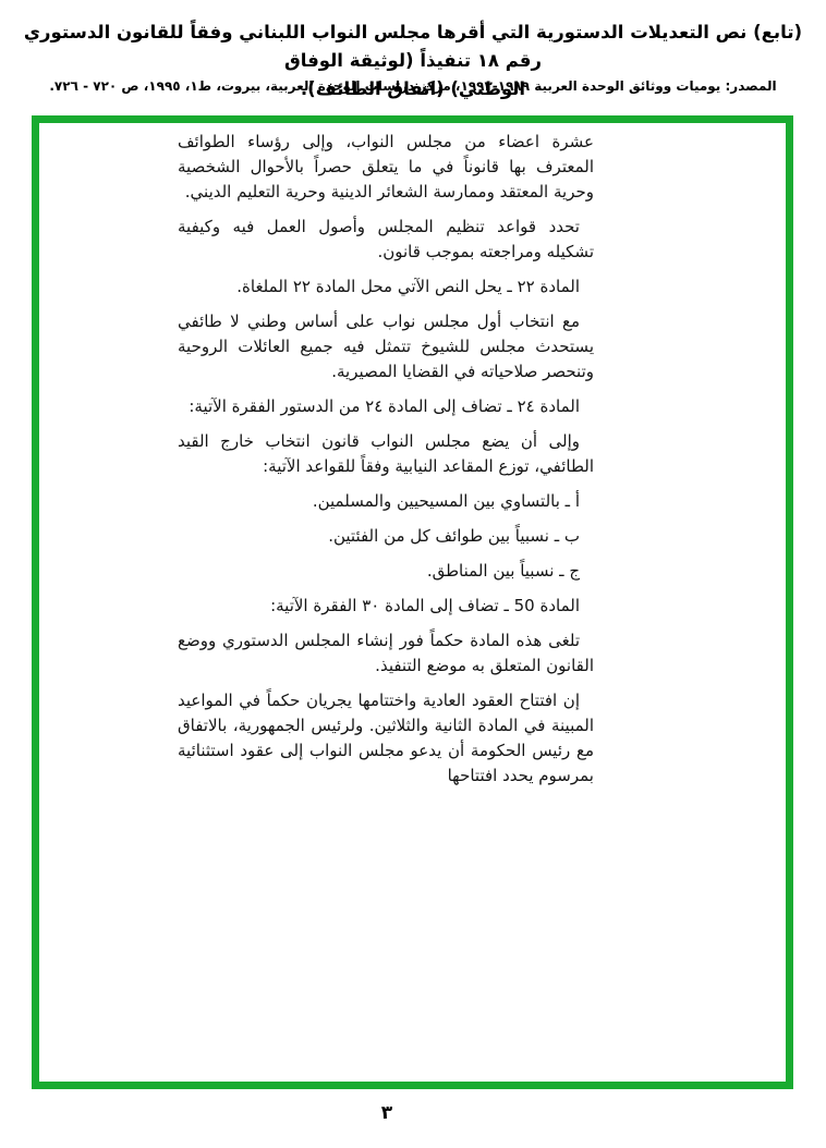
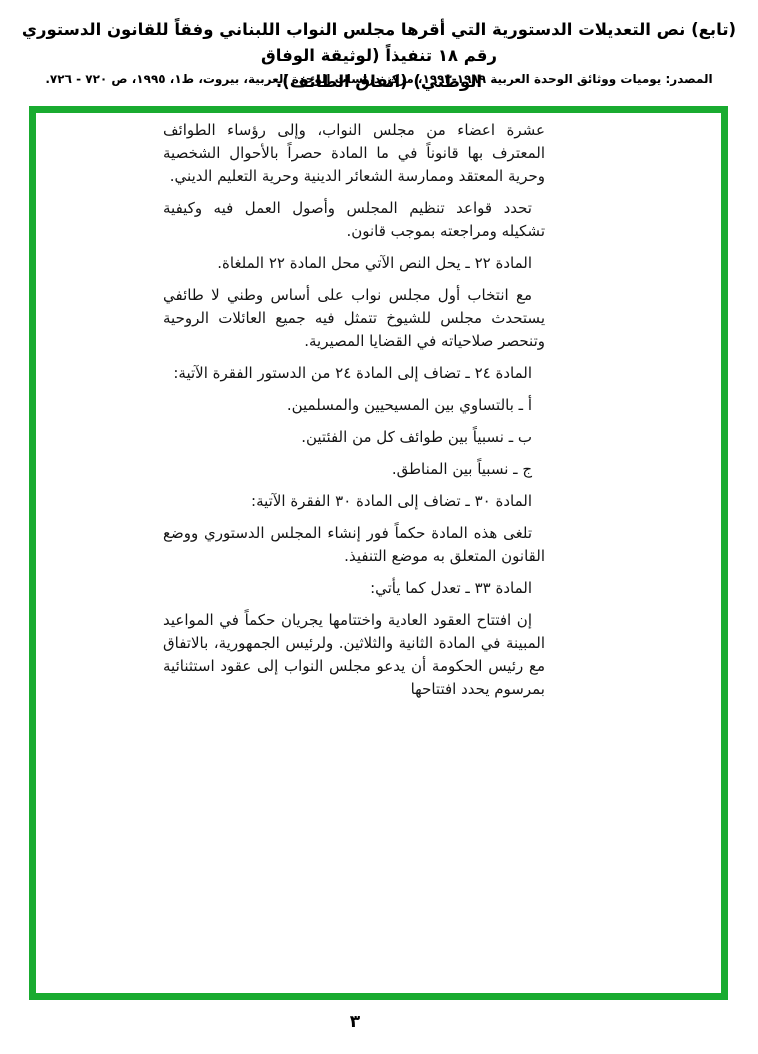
  (تابع) نص التعديلات الدستورية التي أقرها مجلس النواب اللبناني وفقاً للقانون الدستوري رقم ١٨ تنفيذاً (لوثيقة الوفاق
  الوطني) (اتفاق الطائف).
  المصدر: يوميات ووثائق الوحدة العربية ١٩٨٩-١٩٩٣، مركز دراسات الوحدة العربية، بيروت، ط١، ١٩٩٥، ص ٧٢٠ - ٧٢٦.
- عشرة اعضاء من مجلس النواب، وإلى رؤساء الطوائف المعترف بها قانوناً في ما يتعلق حصراً بالأحوال الشخصية وحرية المعتقد وممارسة الشعائر الدينية وحرية التعليم الديني.
+ عشرة اعضاء من مجلس النواب، وإلى رؤساء الطوائف المعترف بها قانوناً في ما المادة حصراً بالأحوال الشخصية وحرية المعتقد وممارسة الشعائر الدينية وحرية التعليم الديني.
  تحدد قواعد تنظيم المجلس وأصول العمل فيه وكيفية تشكيله ومراجعته بموجب قانون.
  المادة ٢٢ ـ يحل النص الآتي محل المادة ٢٢ الملغاة.
  مع انتخاب أول مجلس نواب على أساس وطني لا طائفي يستحدث مجلس للشيوخ تتمثل فيه جميع العائلات الروحية وتنحصر صلاحياته في القضايا المصيرية.
  المادة ٢٤ ـ تضاف إلى المادة ٢٤ من الدستور الفقرة الآتية:
- وإلى أن يضع مجلس النواب قانون انتخاب خارج القيد الطائفي، توزع المقاعد النيابية وفقاً للقواعد الآتية:
  أ ـ بالتساوي بين المسيحيين والمسلمين.
  ب ـ نسبياً بين طوائف كل من الفئتين.
  ج ـ نسبياً بين المناطق.
- المادة 50 ـ تضاف إلى المادة ٣٠ الفقرة الآتية:
+ المادة ٣٠ ـ تضاف إلى المادة ٣٠ الفقرة الآتية:
  تلغى هذه المادة حكماً فور إنشاء المجلس الدستوري ووضع القانون المتعلق به موضع التنفيذ.
+ المادة ٣٣ ـ تعدل كما يأتي:
  إن افتتاح العقود العادية واختتامها يجريان حكماً في المواعيد المبينة في المادة الثانية والثلاثين. ولرئيس الجمهورية، بالاتفاق مع رئيس الحكومة أن يدعو مجلس النواب إلى عقود استثنائية بمرسوم يحدد افتتاحها
  ٣
